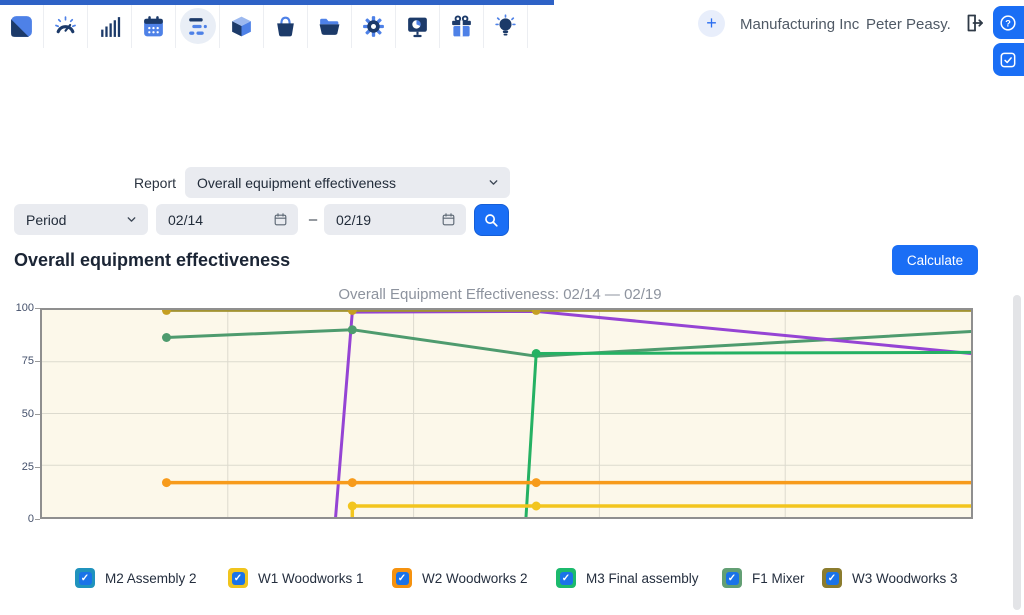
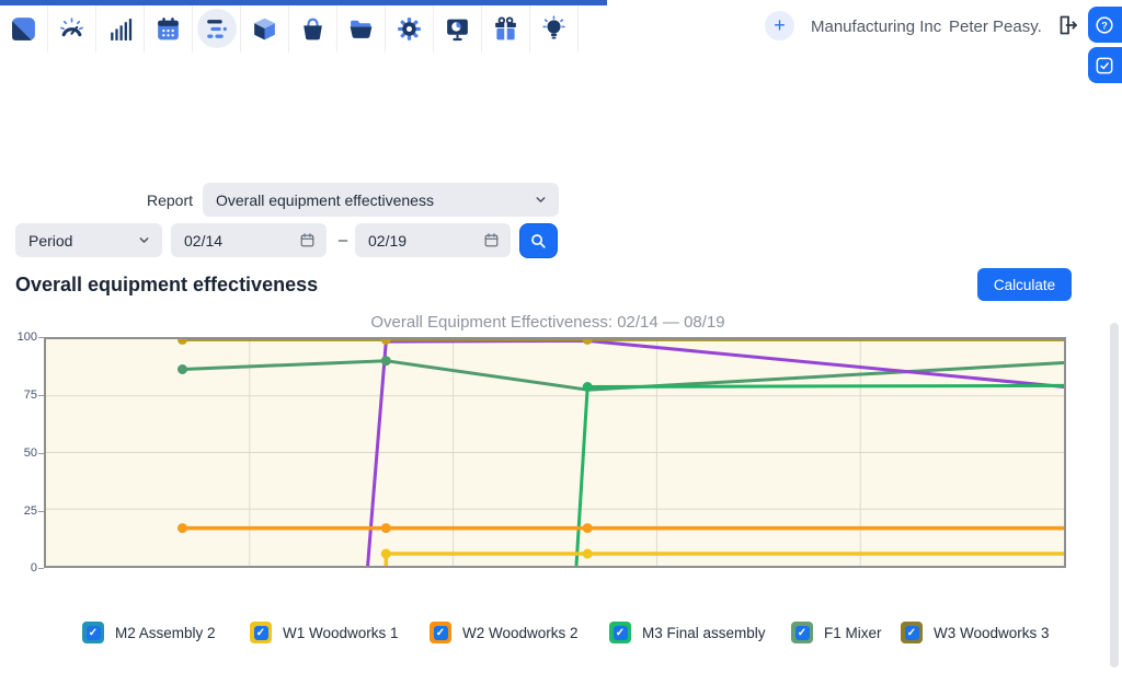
  +
  Manufacturing Inc
  Peter Peasy.
  ?
  Report
  Overall equipment effectiveness
  Period
  02/14
  –
  02/19
  Overall equipment effectiveness
  Calculate
- Overall Equipment Effectiveness: 02/14 — 02/19
+ Overall Equipment Effectiveness: 02/14 — 08/19
  100
  75
  50
  25
  0
  ✓
  M2 Assembly 2
  ✓
  W1 Woodworks 1
  ✓
  W2 Woodworks 2
  ✓
  M3 Final assembly
  ✓
  F1 Mixer
  ✓
  W3 Woodworks 3
